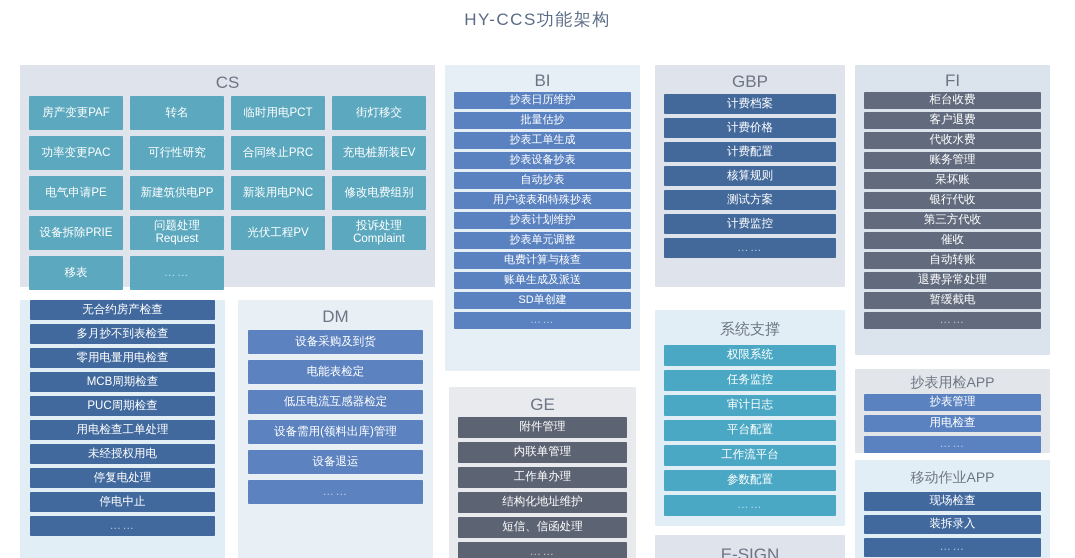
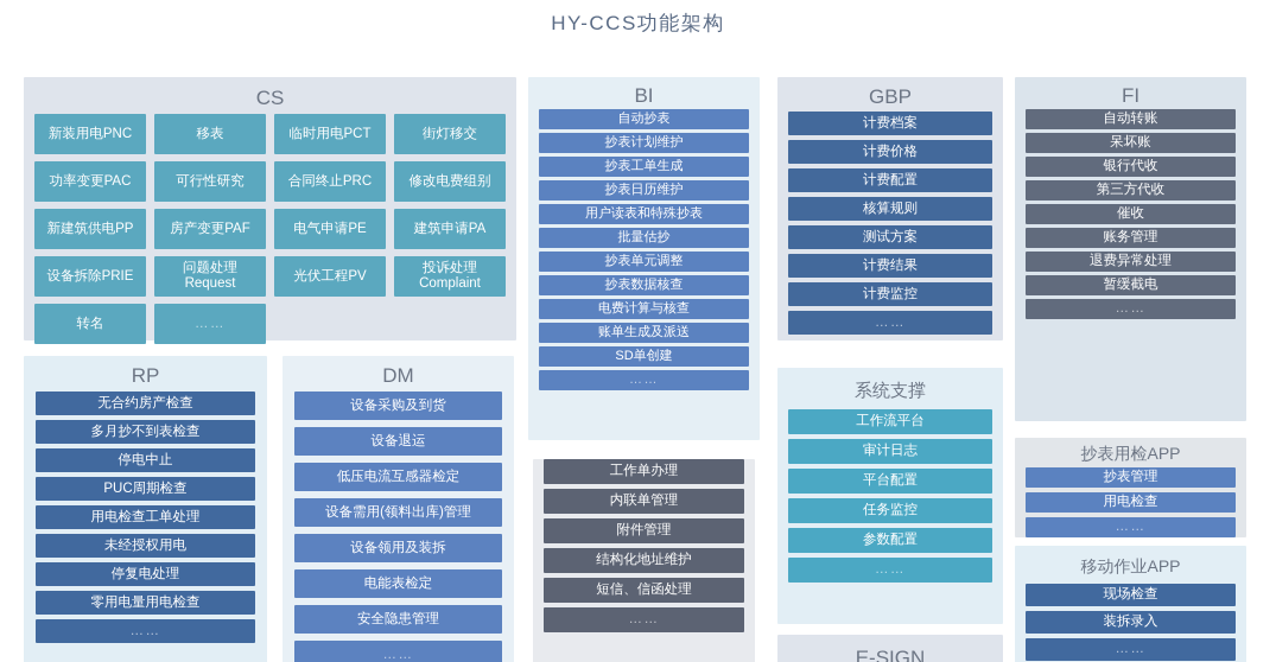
  HY-CCS功能架构
  CS
- 房产变更PAF
+ 新装用电PNC
- 转名
+ 移表
  临时用电PCT
  街灯移交
  功率变更PAC
  可行性研究
  合同终止PRC
- 充电桩新装EV
- 电气申请PE
+ 修改电费组别
  新建筑供电PP
- 新装用电PNC
+ 房产变更PAF
- 修改电费组别
+ 电气申请PE
+ 建筑申请PA
  设备拆除PRIE
  问题处理
  Request
  光伏工程PV
  投诉处理
  Complaint
- 移表
+ 转名
  ……
  BI
- 抄表日历维护
+ 自动抄表
- 批量估抄
+ 抄表计划维护
  抄表工单生成
- 抄表设备抄表
- 自动抄表
+ 抄表日历维护
  用户读表和特殊抄表
- 抄表计划维护
+ 批量估抄
  抄表单元调整
+ 抄表数据核查
  电费计算与核查
  账单生成及派送
  SD单创建
  ……
- GE
- 附件管理
+ 工作单办理
  内联单管理
- 工作单办理
+ 附件管理
  结构化地址维护
  短信、信函处理
  ……
  GBP
  计费档案
  计费价格
  计费配置
  核算规则
  测试方案
+ 计费结果
  计费监控
  ……
  系统支撑
- 权限系统
- 任务监控
+ 工作流平台
  审计日志
  平台配置
- 工作流平台
+ 任务监控
  参数配置
  ……
  E-SIGN
+ RP
  无合约房产检查
  多月抄不到表检查
- 零用电量用电检查
+ 停电中止
- MCB周期检查
  PUC周期检查
  用电检查工单处理
  未经授权用电
  停复电处理
- 停电中止
+ 零用电量用电检查
  ……
  DM
  设备采购及到货
- 电能表检定
+ 设备退运
  低压电流互感器检定
  设备需用(领料出库)管理
+ 设备领用及装拆
- 设备退运
+ 电能表检定
+ 安全隐患管理
  ……
  FI
- 柜台收费
- 客户退费
- 代收水费
- 账务管理
+ 自动转账
  呆坏账
  银行代收
  第三方代收
  催收
- 自动转账
+ 账务管理
  退费异常处理
  暂缓截电
  ……
  抄表用检APP
  抄表管理
  用电检查
  ……
  移动作业APP
  现场检查
  装拆录入
  ……
